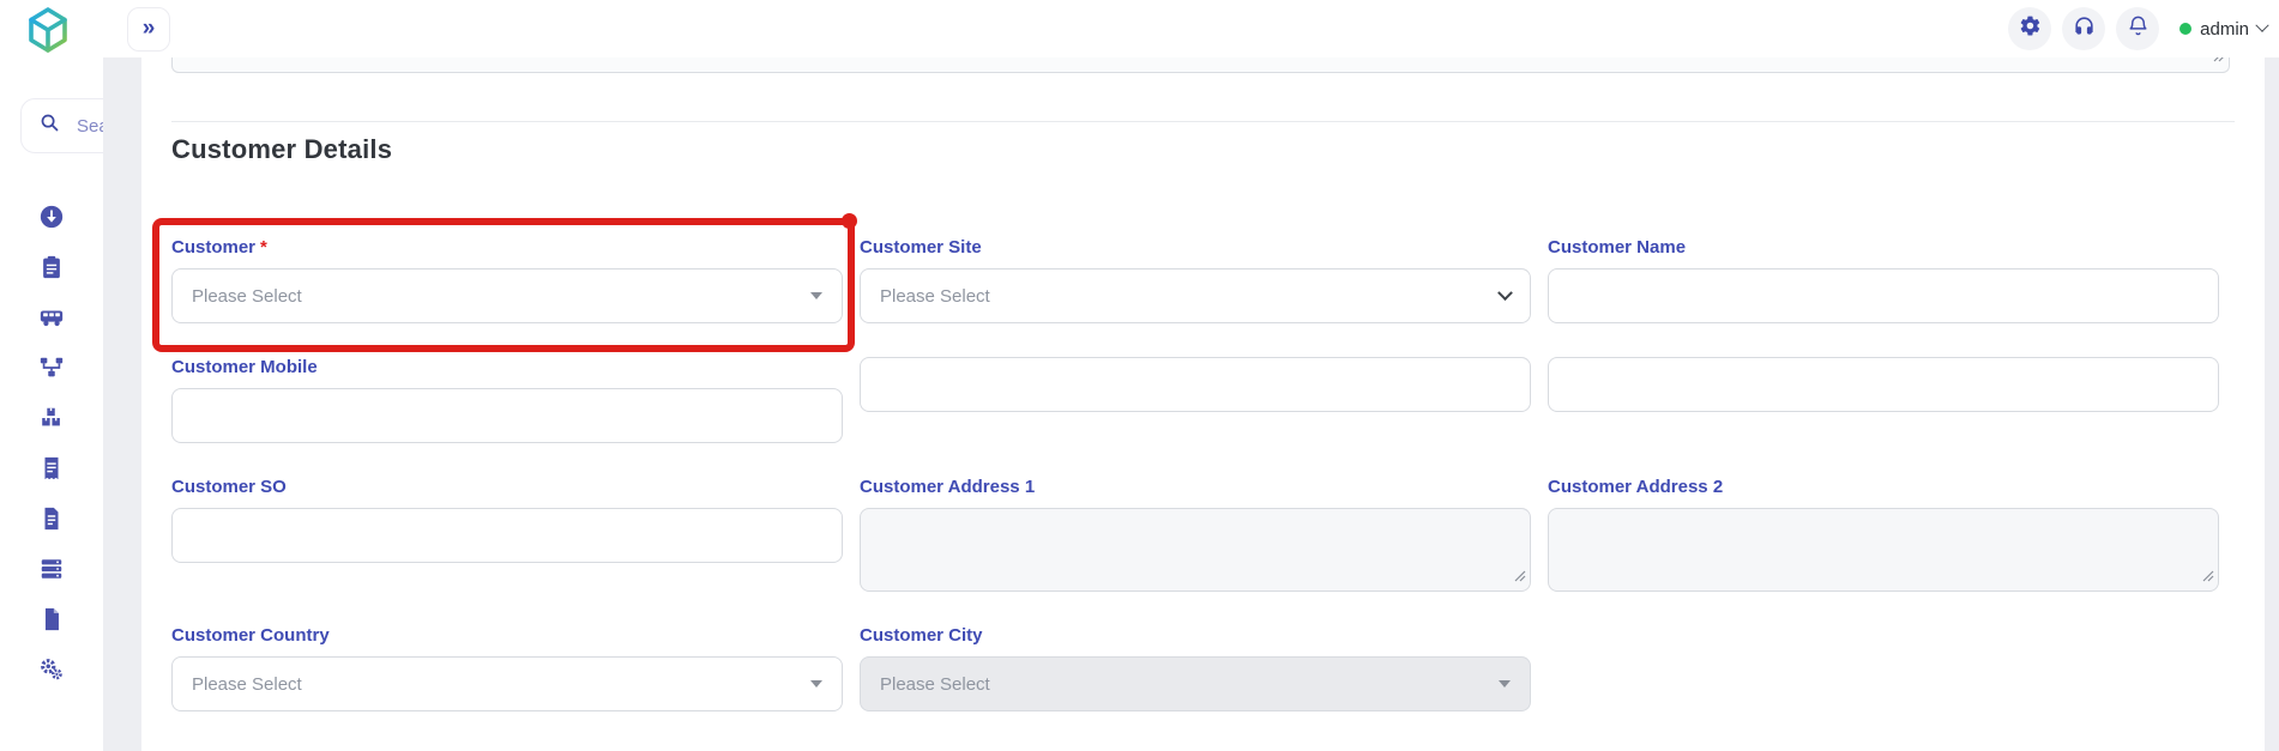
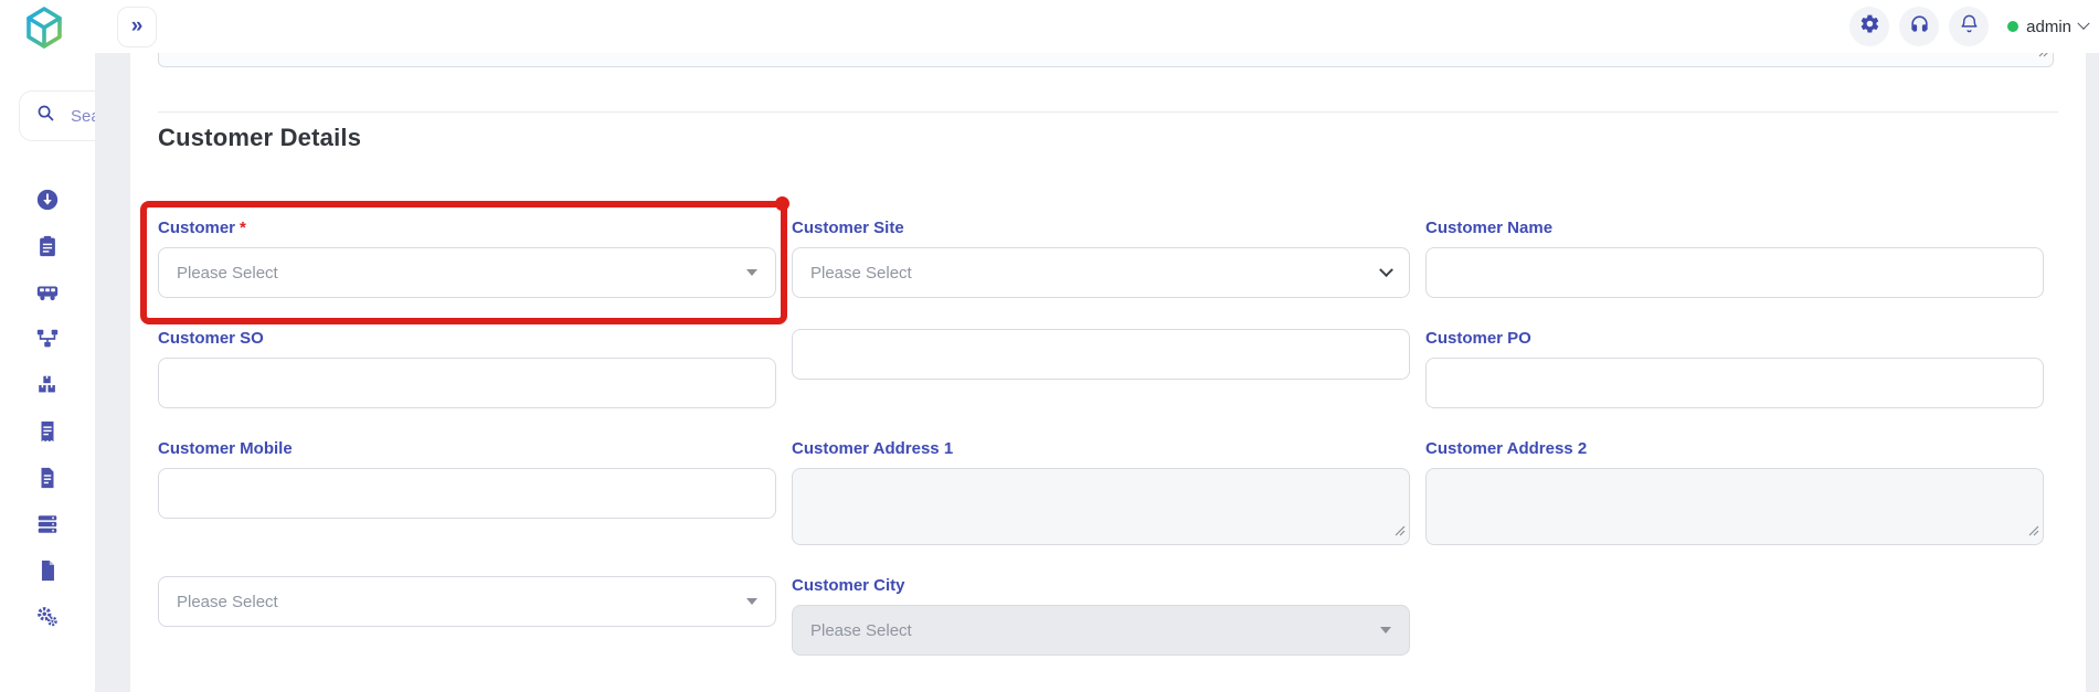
  »
  admin
  Customer Details
  Customer *
  Please Select
  Customer Site
  Please Select
  Customer Name
- Customer Mobile
+ Customer SO
+ Customer PO
- Customer SO
+ Customer Mobile
  Customer Address 1
  Customer Address 2
- Customer Country
  Please Select
  Customer City
  Please Select
